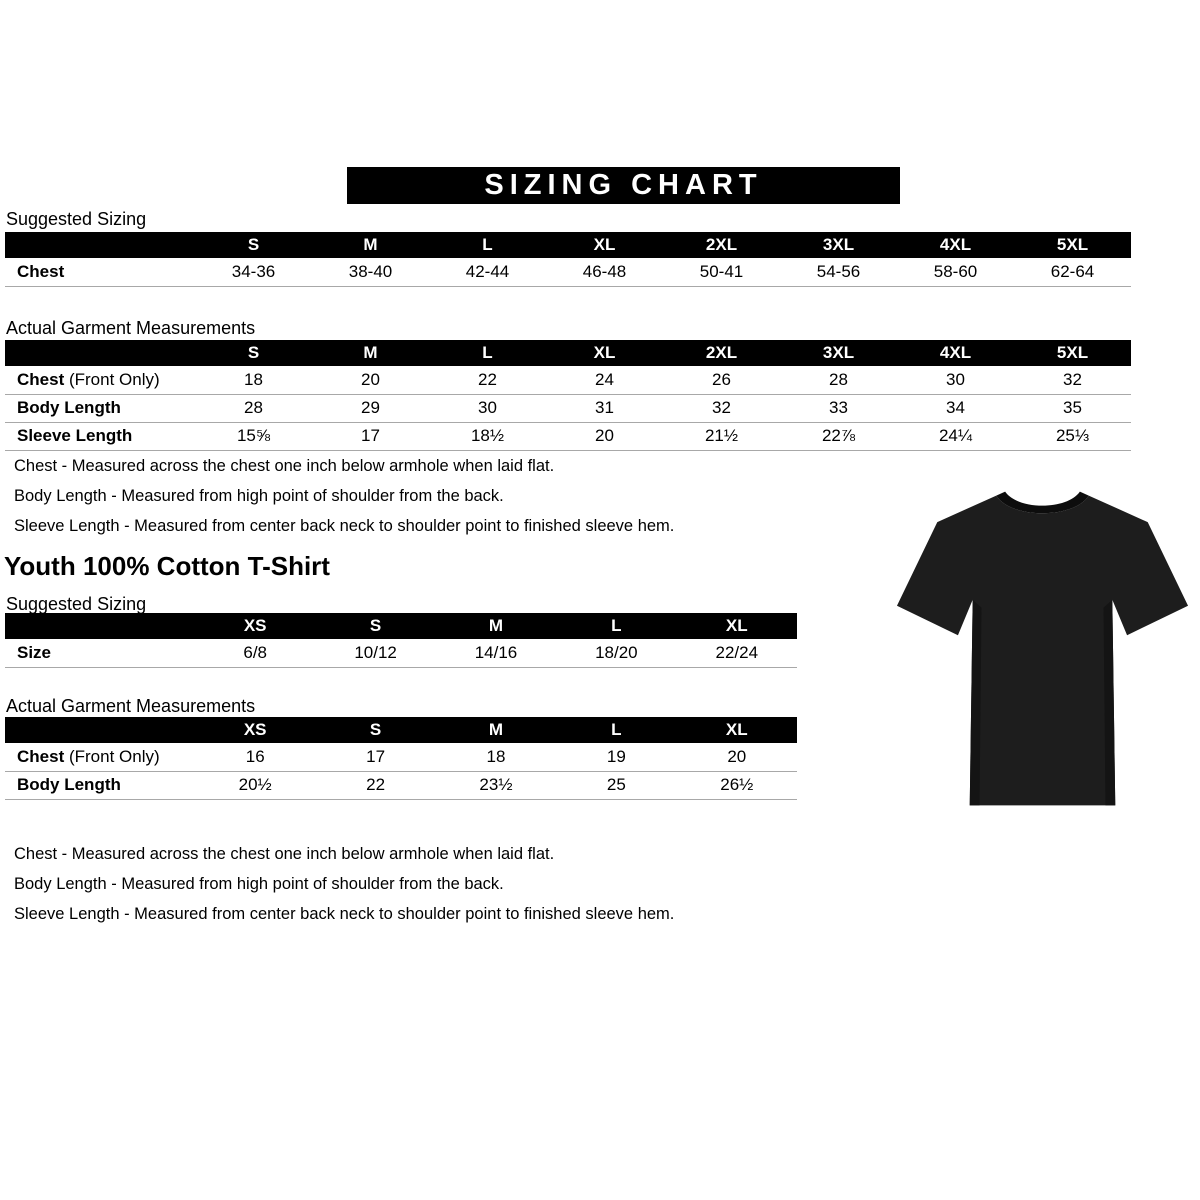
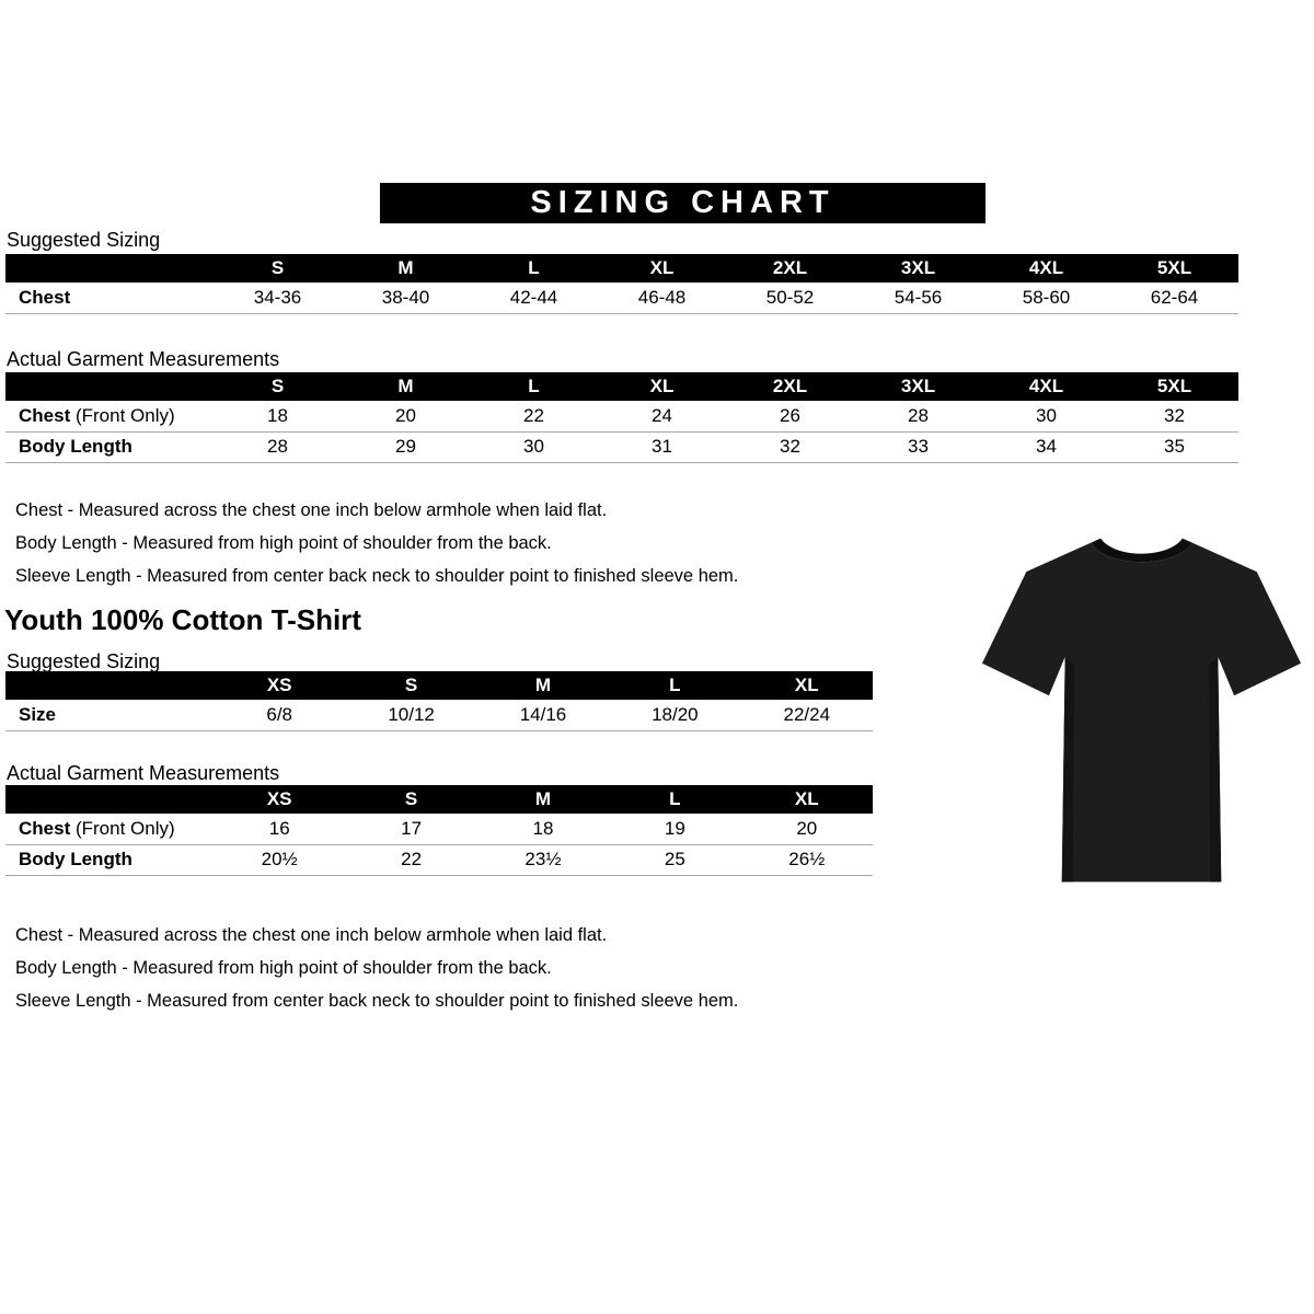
  SIZING CHART
  Suggested Sizing
  	S	M	L	XL	2XL	3XL	4XL	5XL
- Chest	34-36	38-40	42-44	46-48	50-41	54-56	58-60	62-64
+ Chest	34-36	38-40	42-44	46-48	50-52	54-56	58-60	62-64
  Actual Garment Measurements
  	S	M	L	XL	2XL	3XL	4XL	5XL
  Chest (Front Only)	18	20	22	24	26	28	30	32
  Body Length	28	29	30	31	32	33	34	35
- Sleeve Length	15⅝	17	18½	20	21½	22⅞	24¼	25⅓
  Chest - Measured across the chest one inch below armhole when laid flat.
  Body Length - Measured from high point of shoulder from the back.
  Sleeve Length - Measured from center back neck to shoulder point to finished sleeve hem.
  Youth 100% Cotton T-Shirt
  Suggested Sizing
  	XS	S	M	L	XL
  Size	6/8	10/12	14/16	18/20	22/24
  Actual Garment Measurements
  	XS	S	M	L	XL
  Chest (Front Only)	16	17	18	19	20
  Body Length	20½	22	23½	25	26½
  Chest - Measured across the chest one inch below armhole when laid flat.
  Body Length - Measured from high point of shoulder from the back.
  Sleeve Length - Measured from center back neck to shoulder point to finished sleeve hem.
